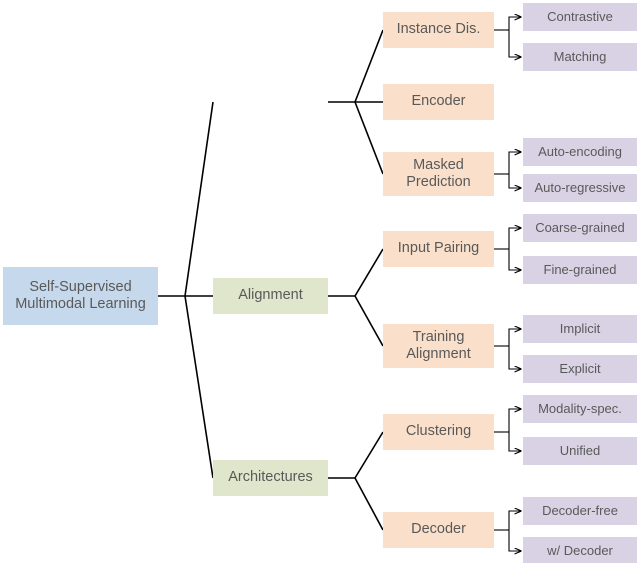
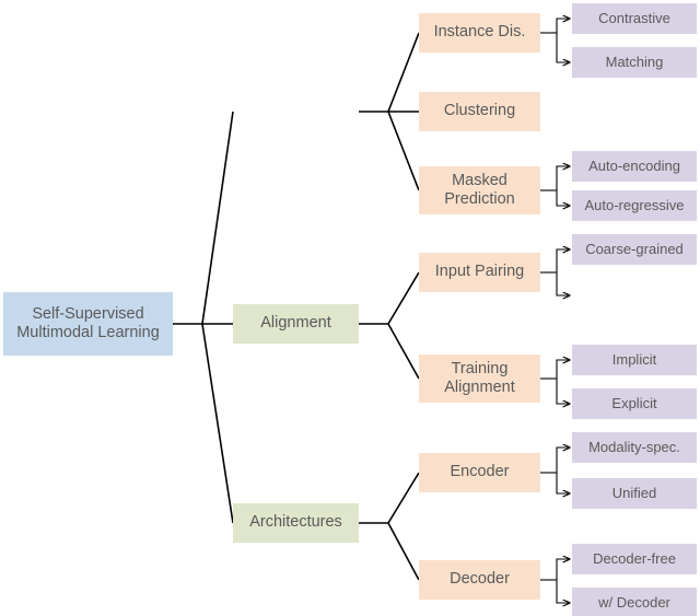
  Self-Supervised
  Multimodal Learning
  Alignment
  Architectures
  Instance Dis.
- Encoder
+ Clustering
  Masked
  Prediction
  Input Pairing
  Training
  Alignment
- Clustering
+ Encoder
  Decoder
  Contrastive
  Matching
  Auto-encoding
  Auto-regressive
  Coarse-grained
- Fine-grained
  Implicit
  Explicit
  Modality-spec.
  Unified
  Decoder-free
  w/ Decoder
